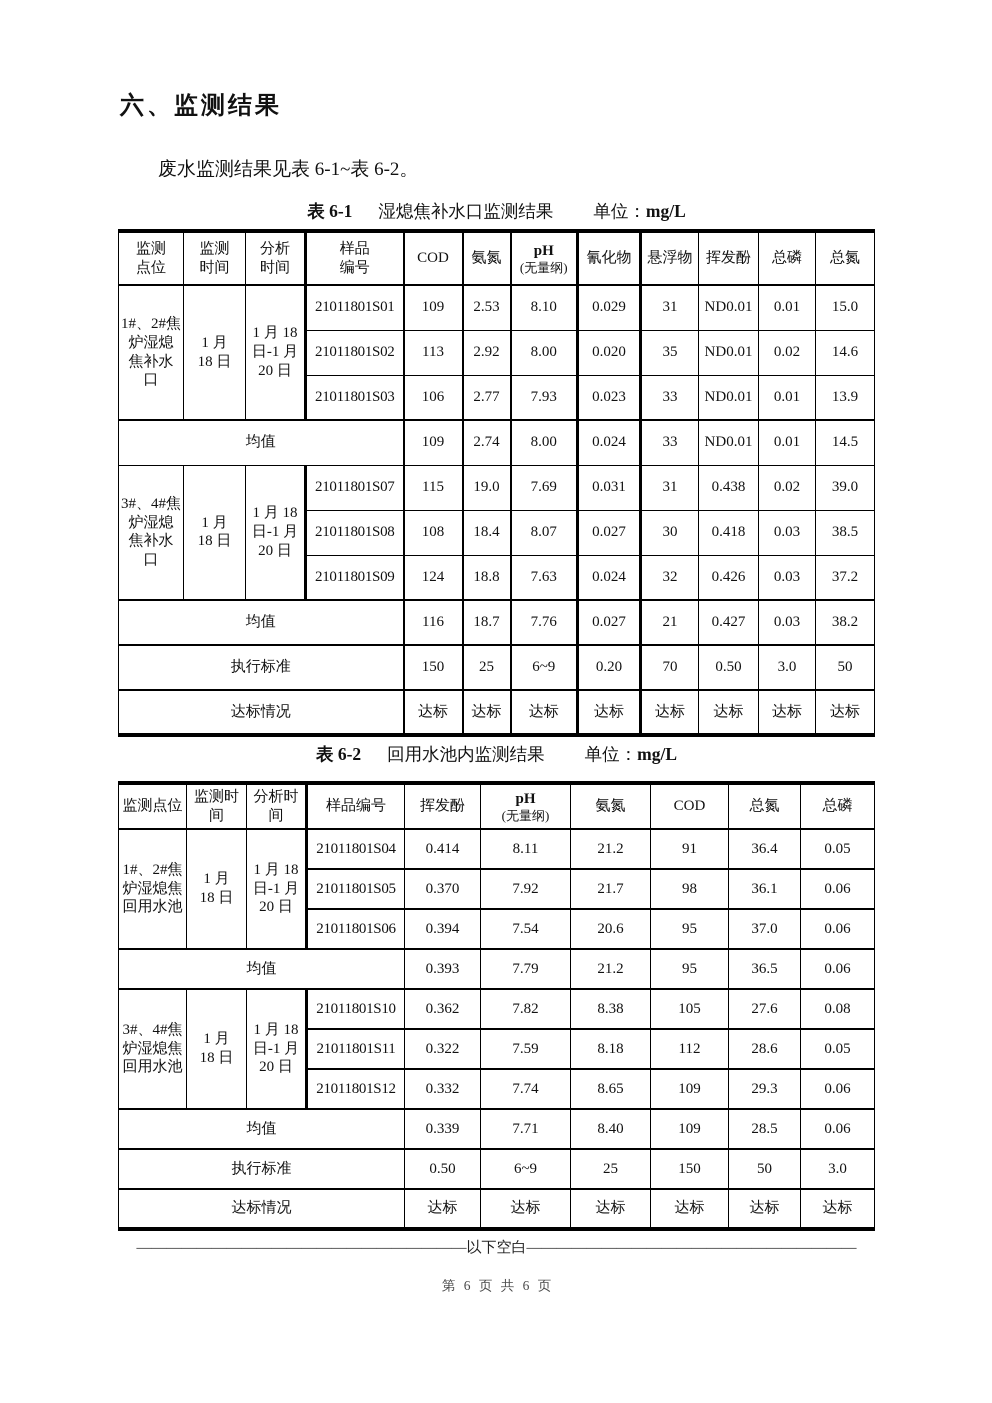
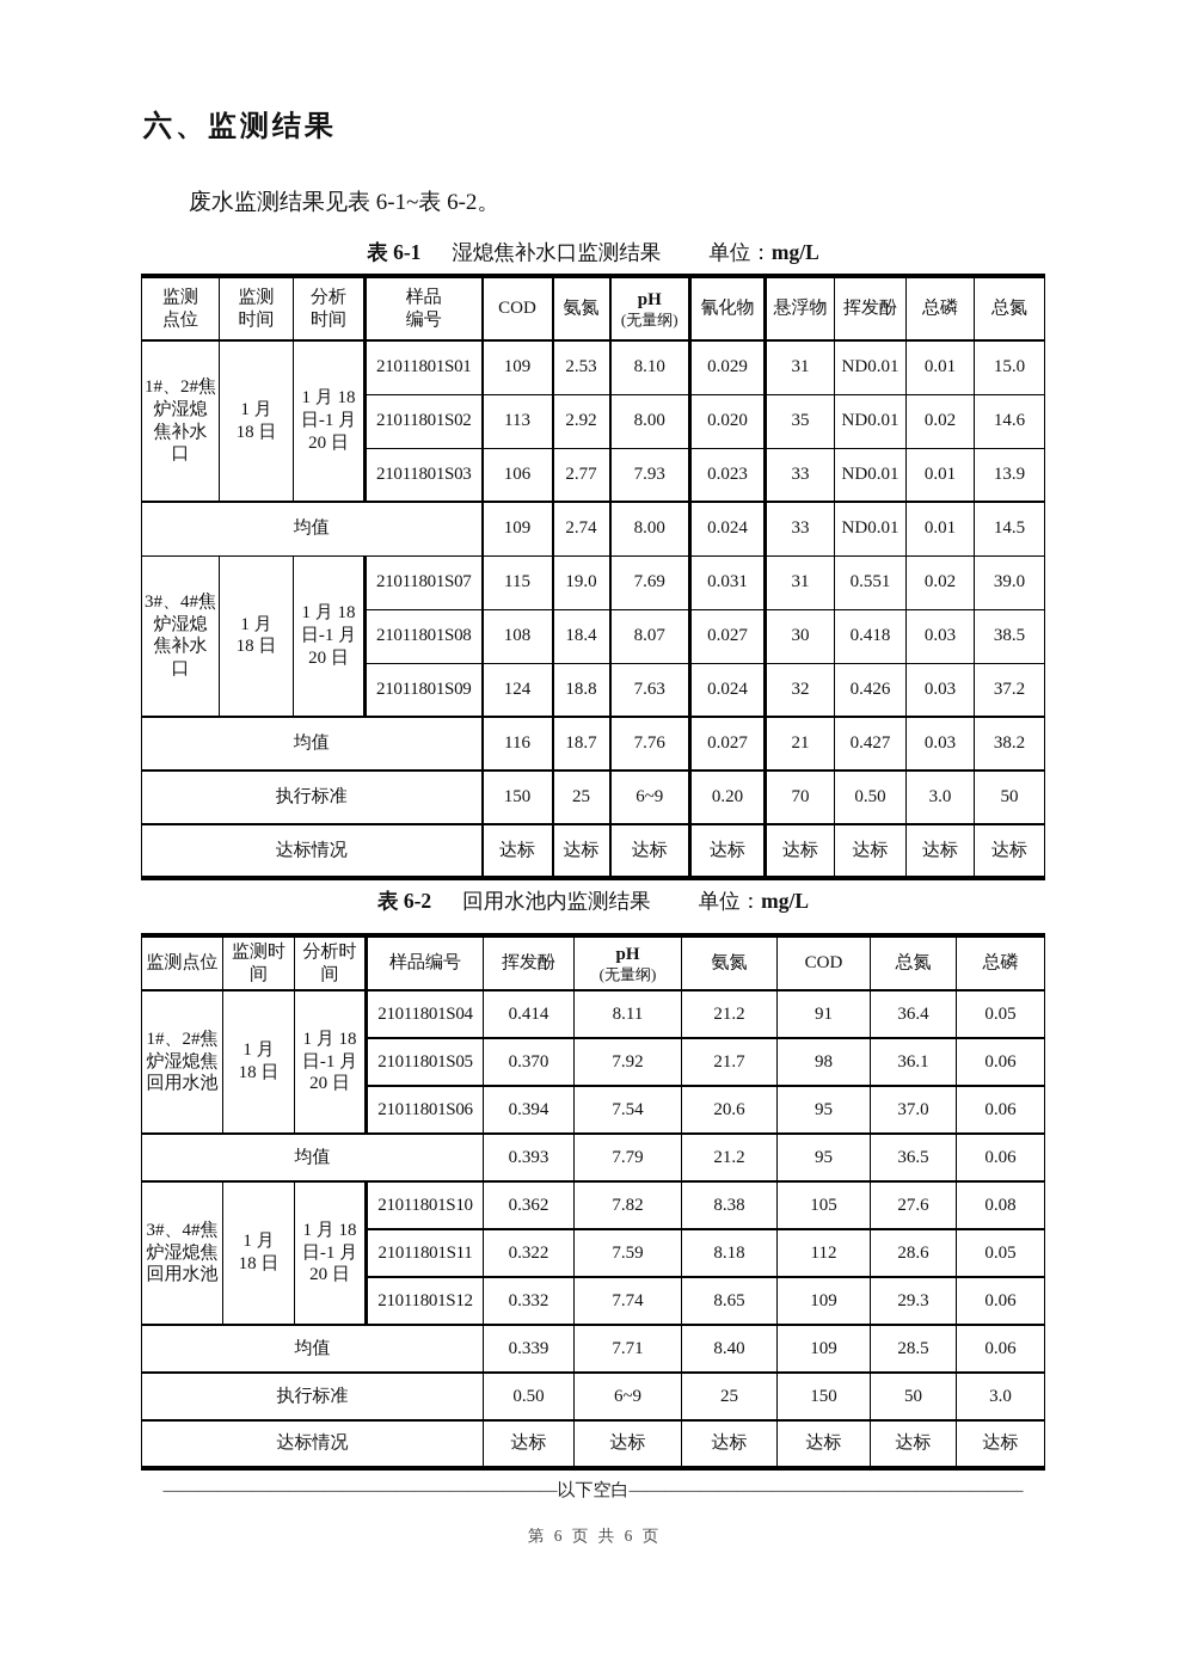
  六、监测结果
  废水监测结果见表 6-1~表 6-2。
  表 6-1 湿熄焦补水口监测结果 单位：mg/L
  监测 点位	监测 时间	分析 时间	样品 编号	COD	氨氮	pH(无量纲)	氰化物	悬浮物	挥发酚	总磷	总氮
  1#、2#焦 炉湿熄 焦补水 口	1 月 18 日	1 月 18 日-1 月 20 日	21011801S01	109	2.53	8.10	0.029	31	ND0.01	0.01	15.0
  21011801S02	113	2.92	8.00	0.020	35	ND0.01	0.02	14.6
  21011801S03	106	2.77	7.93	0.023	33	ND0.01	0.01	13.9
  均值	109	2.74	8.00	0.024	33	ND0.01	0.01	14.5
- 3#、4#焦 炉湿熄 焦补水 口	1 月 18 日	1 月 18 日-1 月 20 日	21011801S07	115	19.0	7.69	0.031	31	0.438	0.02	39.0
+ 3#、4#焦 炉湿熄 焦补水 口	1 月 18 日	1 月 18 日-1 月 20 日	21011801S07	115	19.0	7.69	0.031	31	0.551	0.02	39.0
  21011801S08	108	18.4	8.07	0.027	30	0.418	0.03	38.5
  21011801S09	124	18.8	7.63	0.024	32	0.426	0.03	37.2
  均值	116	18.7	7.76	0.027	21	0.427	0.03	38.2
  执行标准	150	25	6~9	0.20	70	0.50	3.0	50
  达标情况	达标	达标	达标	达标	达标	达标	达标	达标
  表 6-2 回用水池内监测结果 单位：mg/L
  监测点位	监测时 间	分析时 间	样品编号	挥发酚	pH(无量纲)	氨氮	COD	总氮	总磷
  1#、2#焦 炉湿熄焦 回用水池	1 月 18 日	1 月 18 日-1 月 20 日	21011801S04	0.414	8.11	21.2	91	36.4	0.05
  21011801S05	0.370	7.92	21.7	98	36.1	0.06
  21011801S06	0.394	7.54	20.6	95	37.0	0.06
  均值	0.393	7.79	21.2	95	36.5	0.06
  3#、4#焦 炉湿熄焦 回用水池	1 月 18 日	1 月 18 日-1 月 20 日	21011801S10	0.362	7.82	8.38	105	27.6	0.08
  21011801S11	0.322	7.59	8.18	112	28.6	0.05
  21011801S12	0.332	7.74	8.65	109	29.3	0.06
  均值	0.339	7.71	8.40	109	28.5	0.06
  执行标准	0.50	6~9	25	150	50	3.0
  达标情况	达标	达标	达标	达标	达标	达标
  ——————————————————————以下空白——————————————————————
  第 6 页 共 6 页
